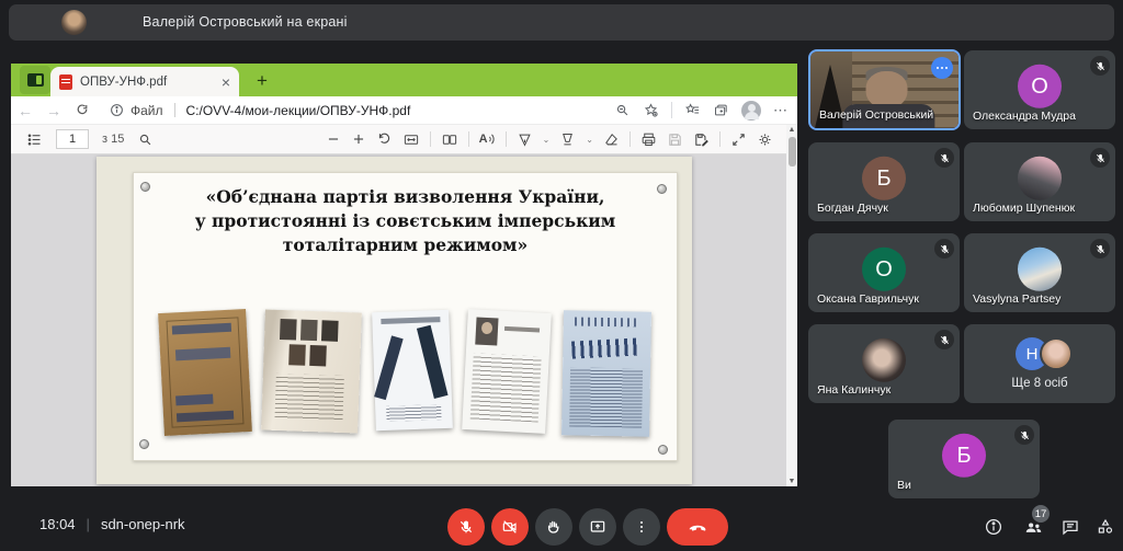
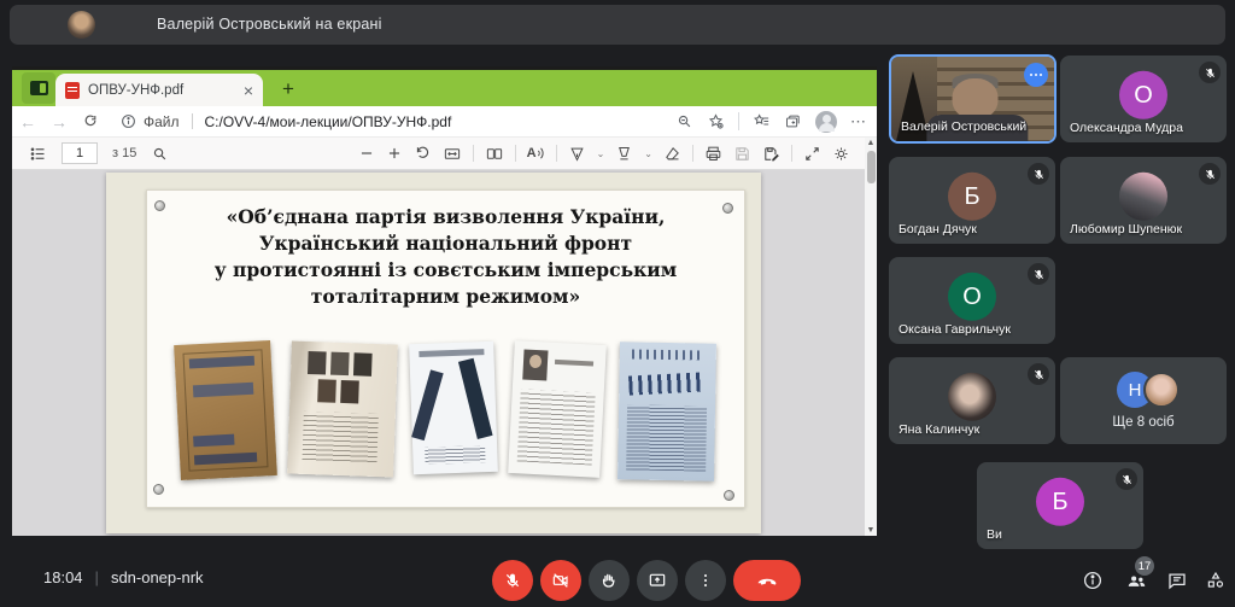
  Валерій Островський на екрані
  ОПВУ-УНФ.pdf
  ×
  +
  ←
  →
  Файл
  C:/OVV-4/мои-лекции/ОПВУ-УНФ.pdf
  ⋯
  1
  з 15
  A
  ⌄
  ⌄
  «Об’єднана партія визволення України,
+ Український національний фронт
  у протистоянні із совєтським імперським
  тоталітарним режимом»
  Валерій Островський
  О
  Олександра Мудра
  Б
  Богдан Дячук
  Любомир Шупенюк
  О
  Оксана Гаврильчук
- Vasylyna Partsey
  Яна Калинчук
  Н
  Ще 8 осіб
  Б
  Ви
  18:04
  |
  sdn-onep-nrk
  17
